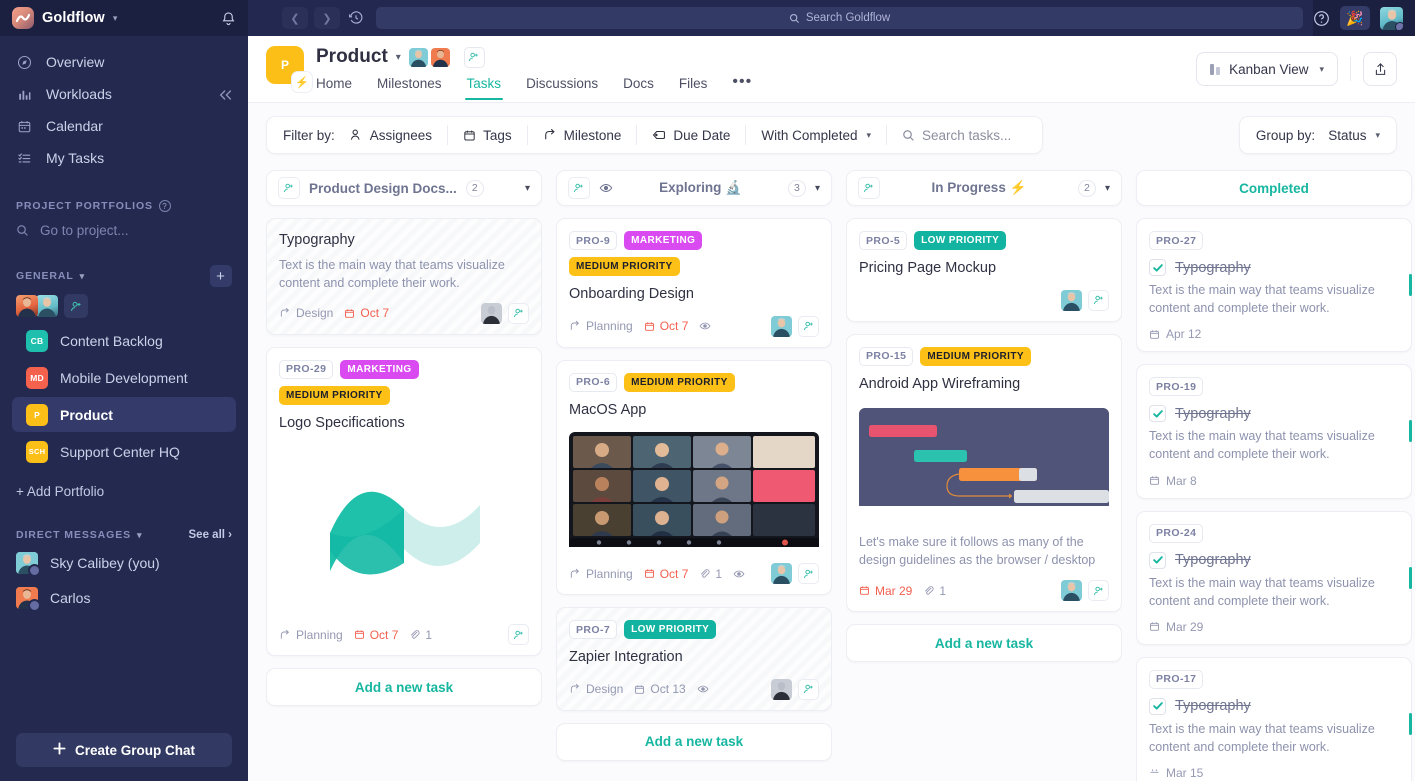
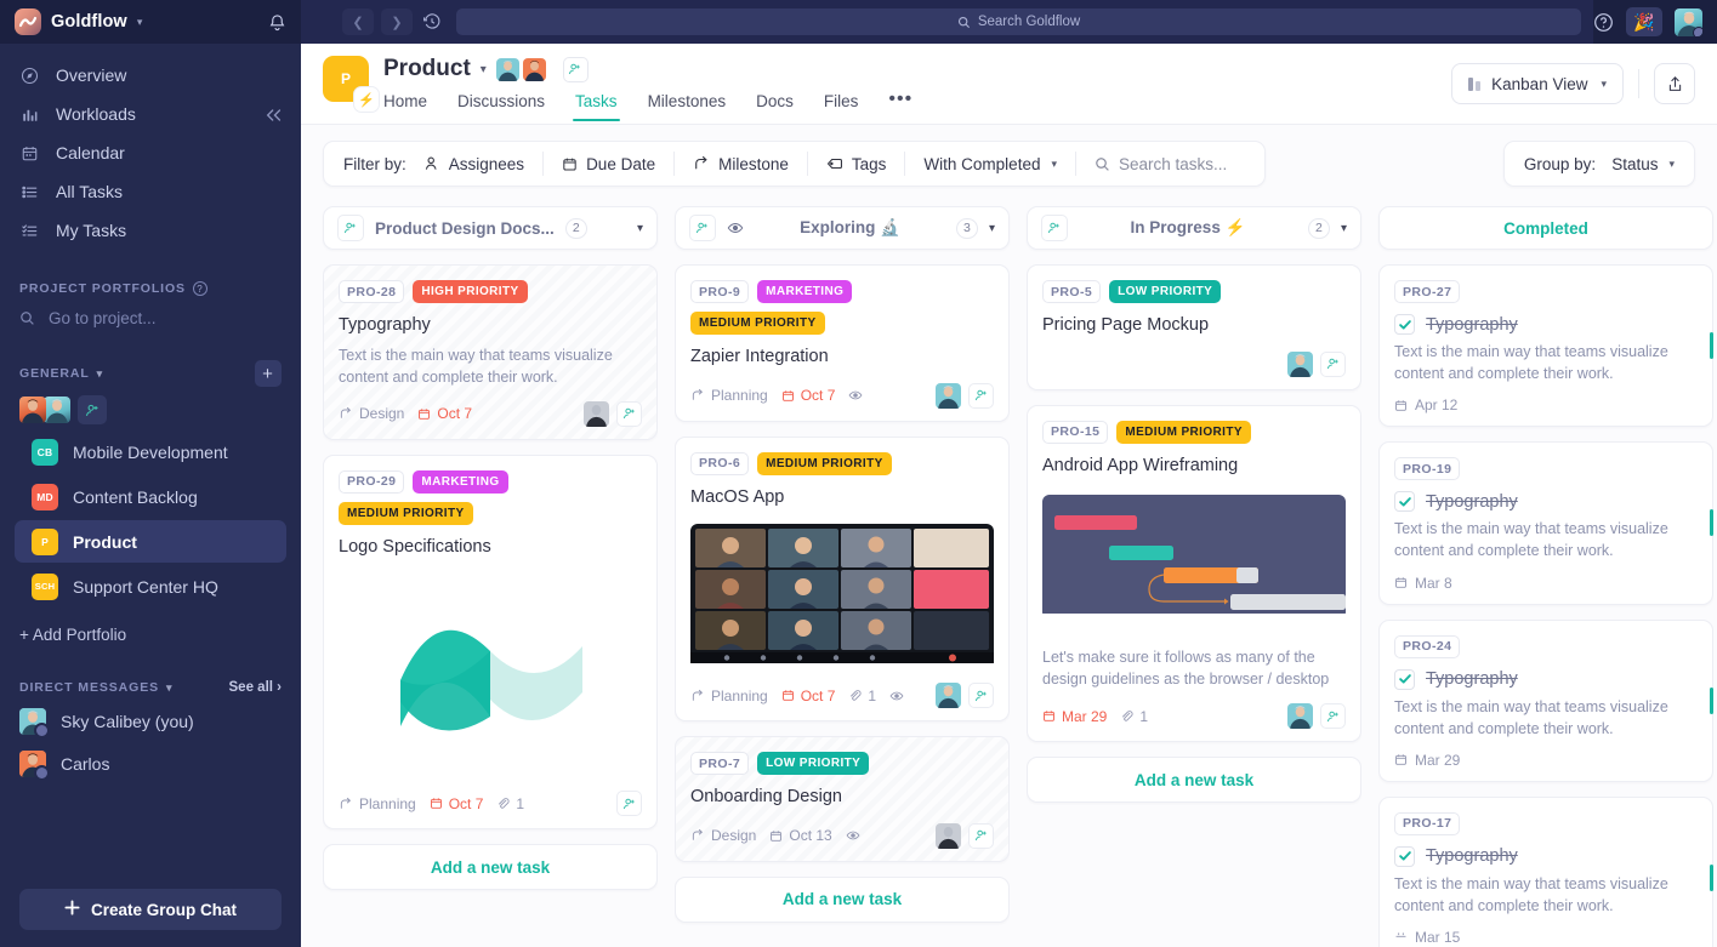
  Goldflow
  ▾
  ❮
  ❯
  Search Goldflow
  🎉
  Overview
  Workloads
  Calendar
+ All Tasks
  My Tasks
  PROJECT PORTFOLIOS
  ?
  Go to project...
  GENERAL
  ▾
  +
  CB
- Content Backlog
+ Mobile Development
  MD
- Mobile Development
+ Content Backlog
  P
  Product
  SCH
  Support Center HQ
  + Add Portfolio
  DIRECT MESSAGES
  ▾
  See all ›
  Sky Calibey (you)
  Carlos
  Create Group Chat
  P
  ⚡
  Product
  ▾
  Home
- Milestones
+ Discussions
  Tasks
- Discussions
+ Milestones
  Docs
  Files
  •••
  Kanban View
  ▾
  Filter by:
  Assignees
- Tags
+ Due Date
  Milestone
- Due Date
+ Tags
  With Completed
  ▾
  Search tasks...
  Group by:
  Status
  ▾
  Product Design Docs...
  2
  ▾
+ PRO-28
+ HIGH PRIORITY
  Typography
  Text is the main way that teams visualize content and complete their work.
  Design
  Oct 7
  PRO-29
  MARKETING
  MEDIUM PRIORITY
  Logo Specifications
  Planning
  Oct 7
  1
  Add a new task
  Exploring 🔬
  3
  ▾
  PRO-9
  MARKETING
  MEDIUM PRIORITY
- Onboarding Design
+ Zapier Integration
  Planning
  Oct 7
  PRO-6
  MEDIUM PRIORITY
  MacOS App
  Planning
  Oct 7
  1
  PRO-7
  LOW PRIORITY
- Zapier Integration
+ Onboarding Design
  Design
  Oct 13
  Add a new task
  In Progress ⚡
  2
  ▾
  PRO-5
  LOW PRIORITY
  Pricing Page Mockup
  PRO-15
  MEDIUM PRIORITY
  Android App Wireframing
  Let's make sure it follows as many of the design guidelines as the browser / desktop
  Mar 29
  1
  Add a new task
  Completed
  PRO-27
  Typography
  Text is the main way that teams visualize content and complete their work.
  Apr 12
  PRO-19
  Typography
  Text is the main way that teams visualize content and complete their work.
  Mar 8
  PRO-24
  Typography
  Text is the main way that teams visualize content and complete their work.
  Mar 29
  PRO-17
  Typography
  Text is the main way that teams visualize content and complete their work.
  Mar 15
